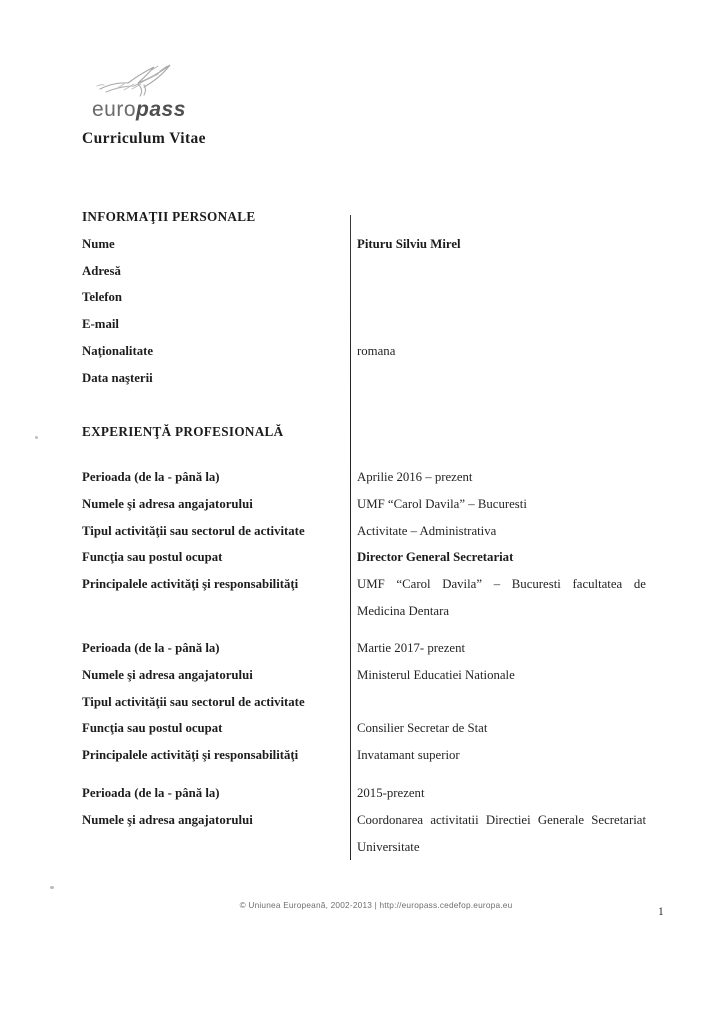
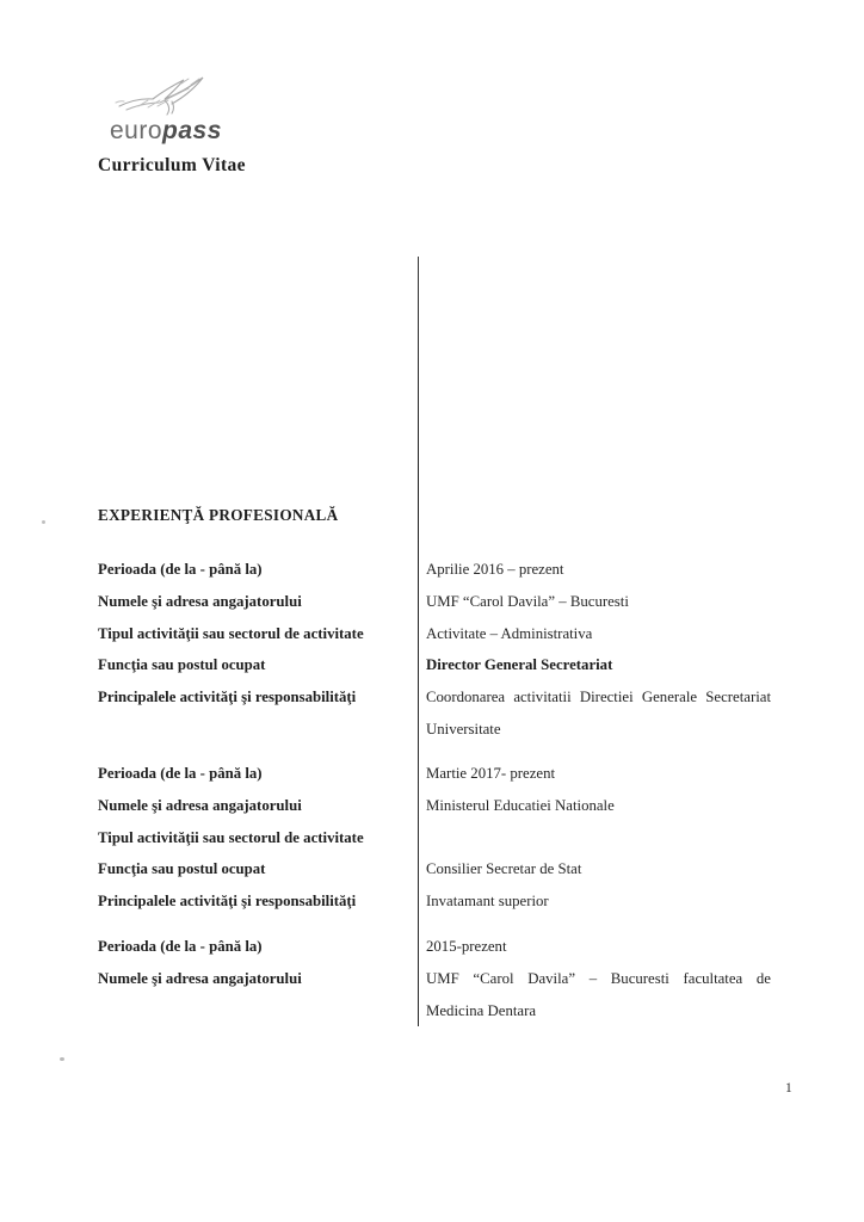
  europass
  Curriculum Vitae
- INFORMAŢII PERSONALE
- Nume
- Pituru Silviu Mirel
- Adresă
- Telefon
- E-mail
- Naţionalitate
- romana
- Data naşterii
  EXPERIENŢĂ PROFESIONALĂ
  Perioada (de la - până la)
  Aprilie 2016 – prezent
  Numele şi adresa angajatorului
  UMF “Carol Davila” – Bucuresti
  Tipul activităţii sau sectorul de activitate
  Activitate – Administrativa
  Funcţia sau postul ocupat
  Director General Secretariat
  Principalele activităţi şi responsabilităţi
- UMF “Carol Davila” – Bucuresti facultatea de Medicina Dentara
+ Coordonarea activitatii Directiei Generale Secretariat Universitate
  Perioada (de la - până la)
  Martie 2017- prezent
  Numele şi adresa angajatorului
  Ministerul Educatiei Nationale
  Tipul activităţii sau sectorul de activitate
  Funcţia sau postul ocupat
  Consilier Secretar de Stat
  Principalele activităţi şi responsabilităţi
  Invatamant superior
  Perioada (de la - până la)
  2015-prezent
  Numele şi adresa angajatorului
- Coordonarea activitatii Directiei Generale Secretariat Universitate
+ UMF “Carol Davila” – Bucuresti facultatea de Medicina Dentara
- © Uniunea Europeană, 2002-2013 | http://europass.cedefop.europa.eu
  1
